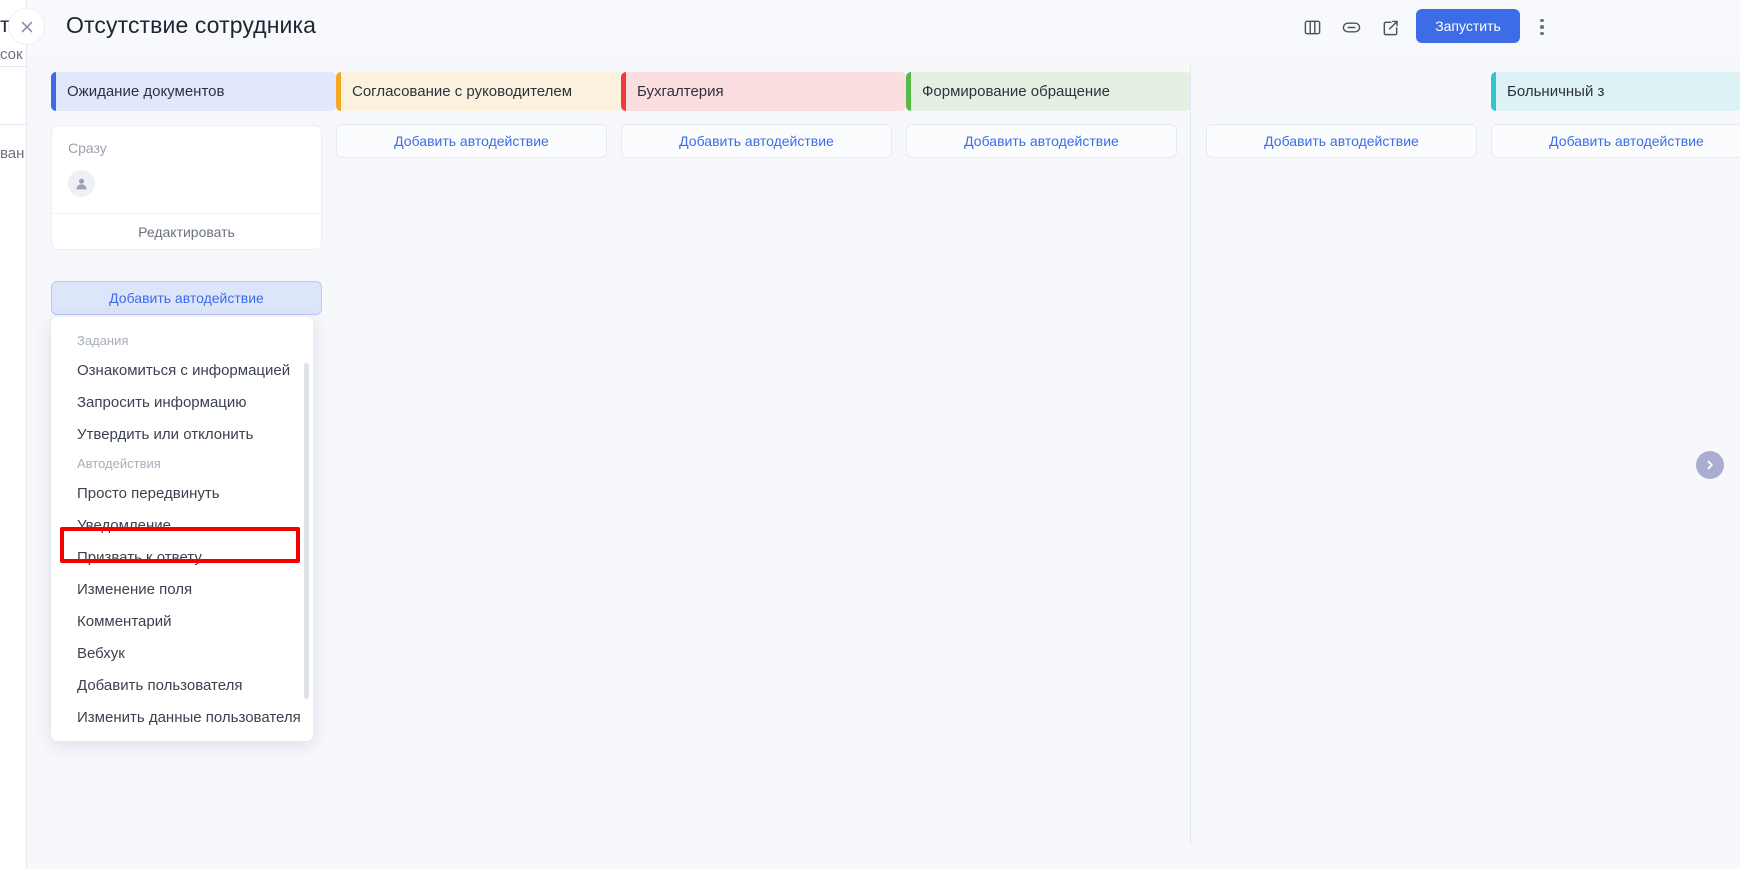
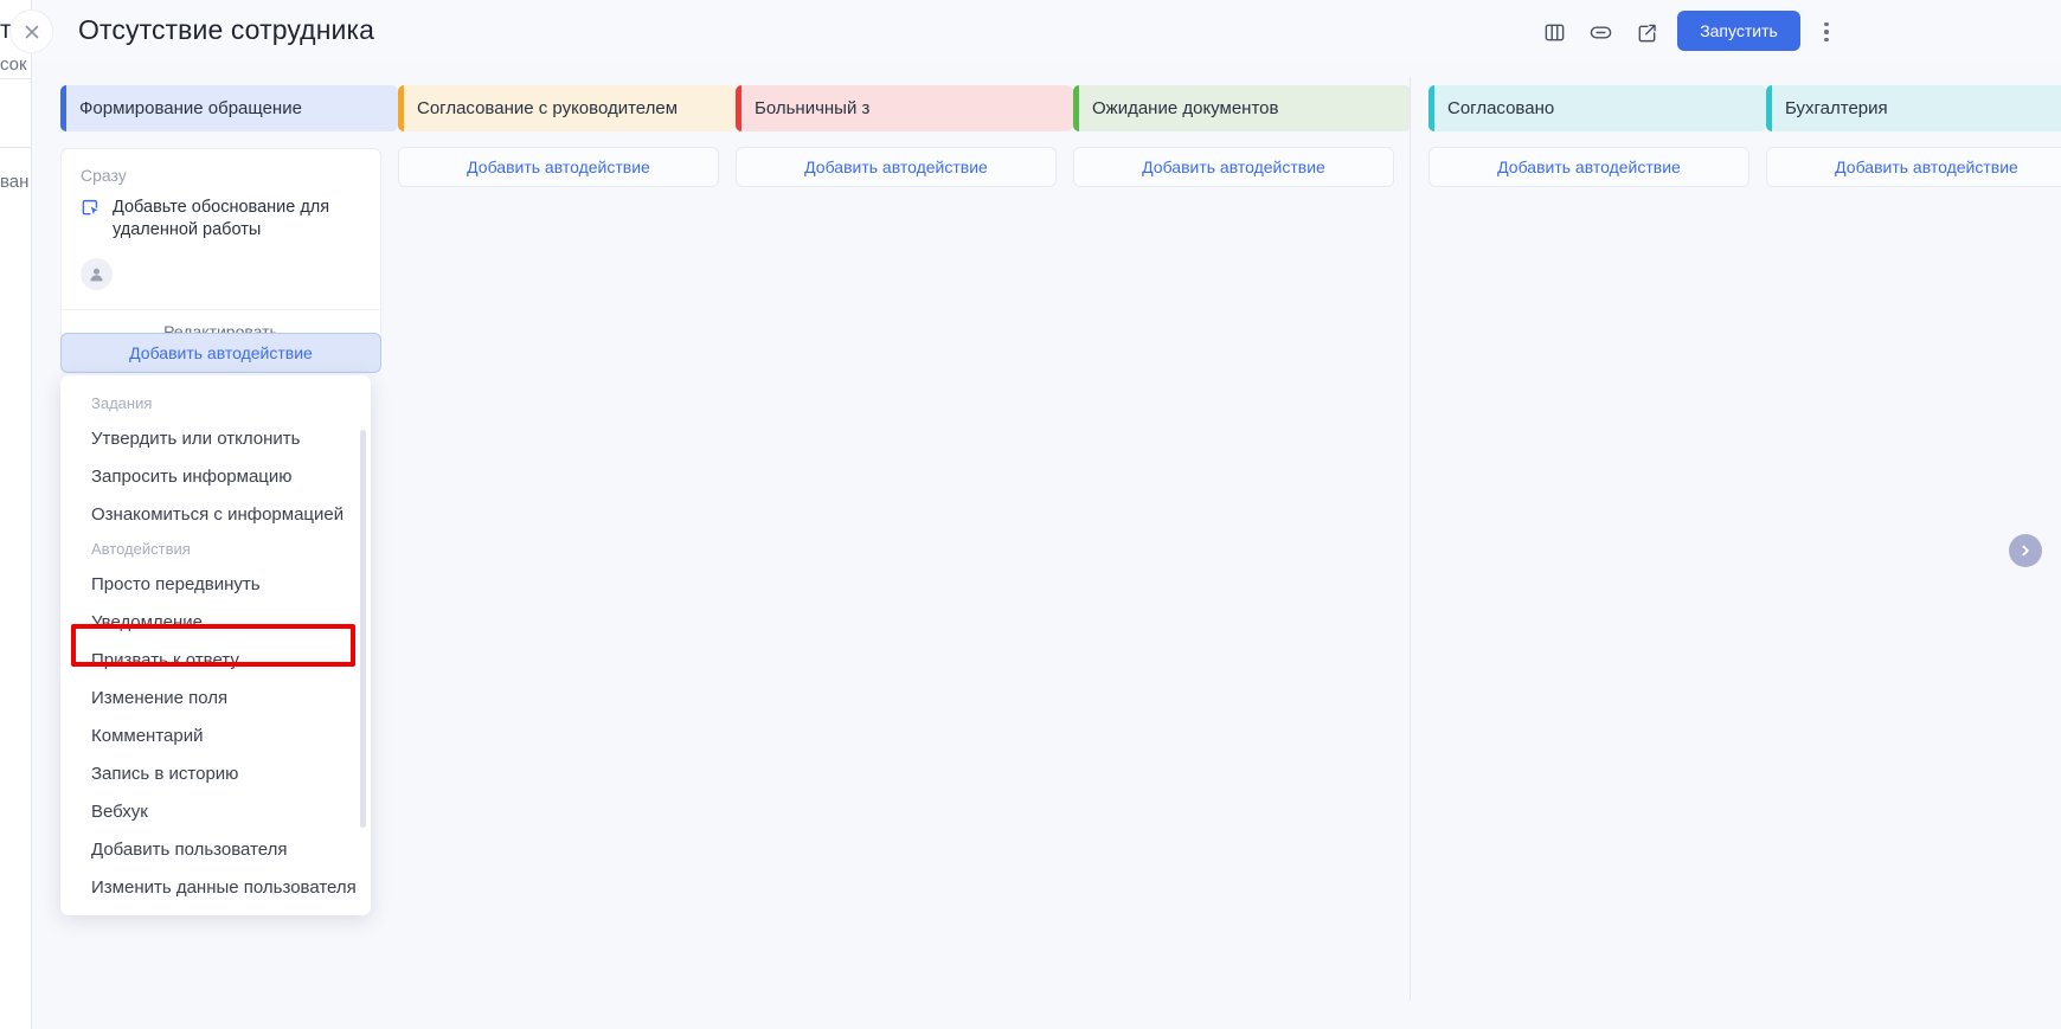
  т
  сок
  ван
  Отсутствие сотрудника
  Запустить
- Ожидание документов
+ Формирование обращение
  Согласование с руководителем
- Бухгалтерия
+ Больничный з
- Формирование обращение
+ Ожидание документов
+ Согласовано
- Больничный з
+ Бухгалтерия
  Сразу
+ Добавьте обоснование для удаленной работы
  Редактировать
  Добавить автодействие
  Добавить автодействие
  Добавить автодействие
  Добавить автодействие
  Добавить автодействие
  Добавить автодействие
  Задания
- Ознакомиться с информацией
+ Утвердить или отклонить
  Запросить информацию
- Утвердить или отклонить
+ Ознакомиться с информацией
  Автодействия
  Просто передвинуть
  Уведомление
  Призвать к ответу
  Изменение поля
  Комментарий
+ Запись в историю
  Вебхук
  Добавить пользователя
  Изменить данные пользователя
